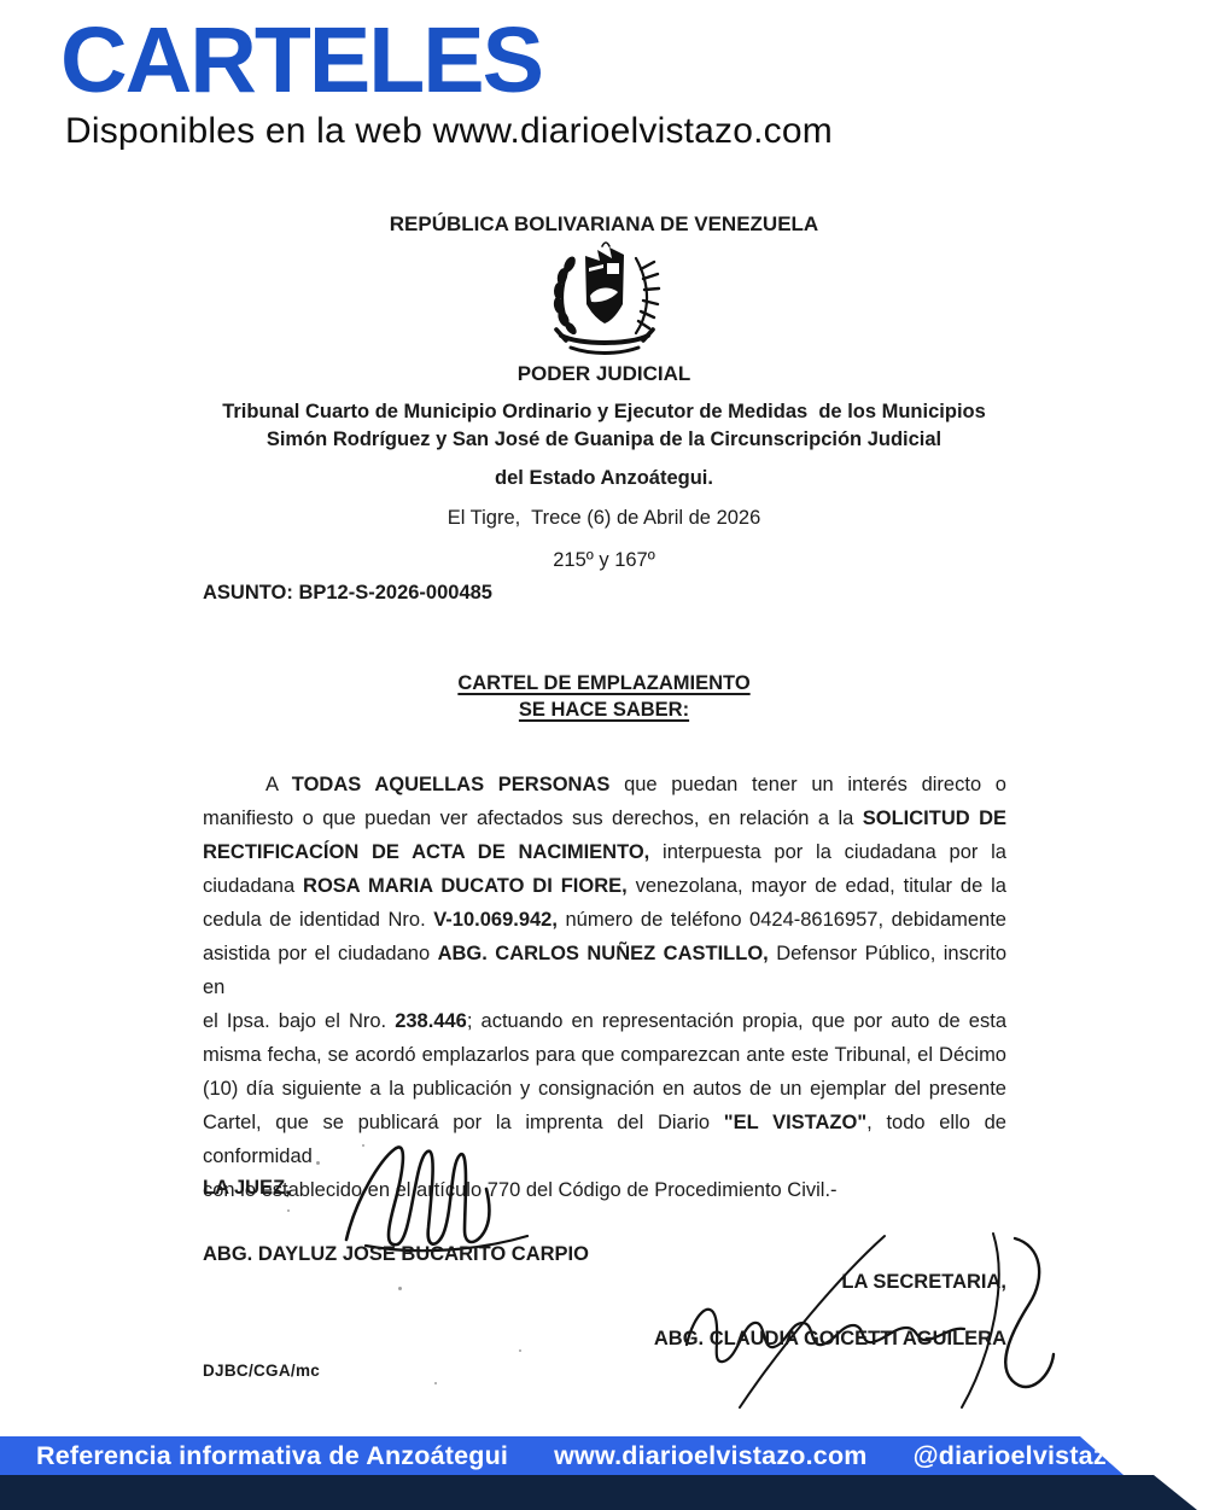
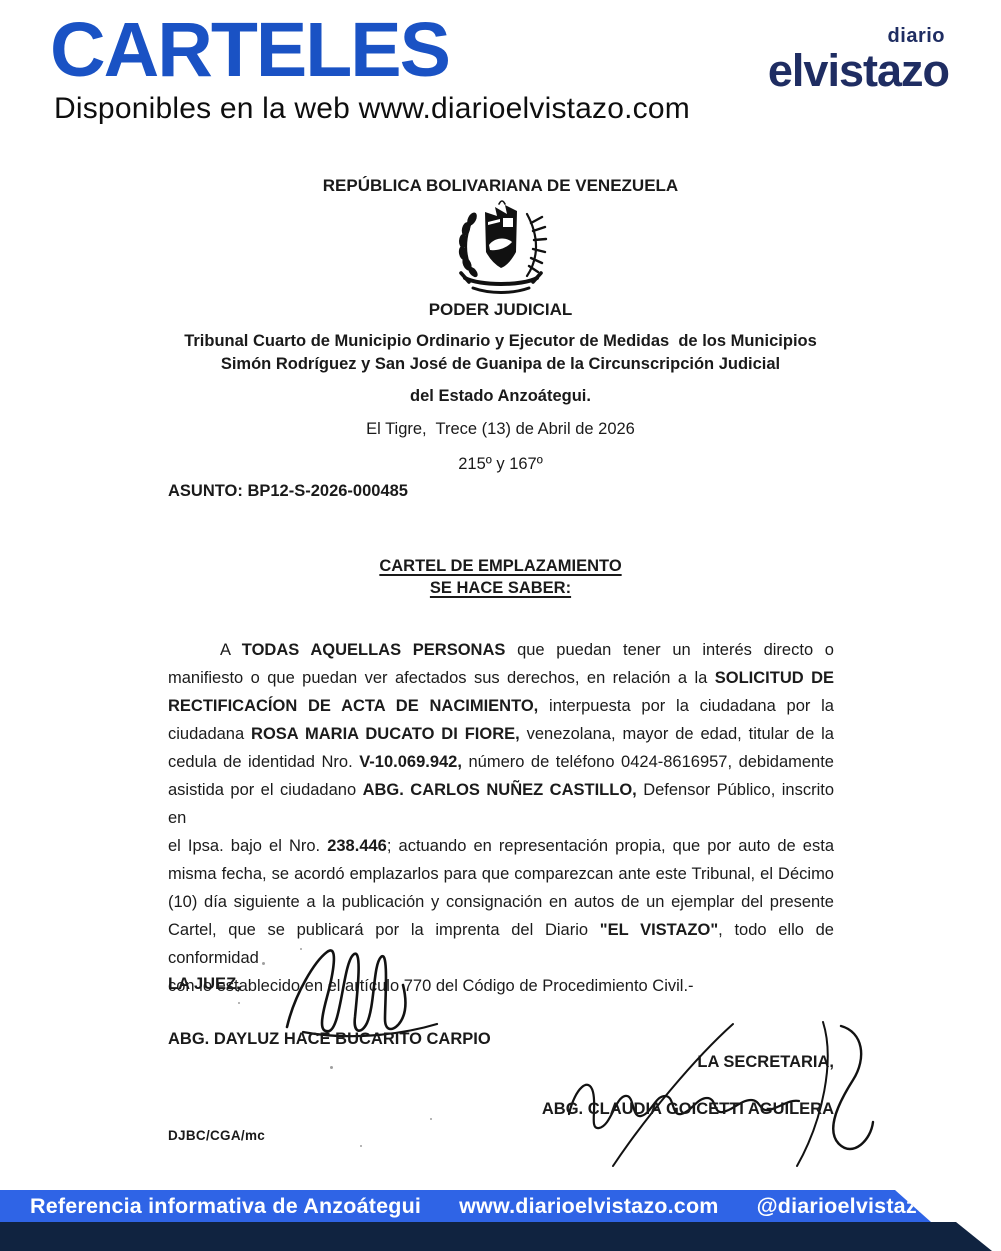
  CARTELES
  Disponibles en la web www.diarioelvistazo.com
+ diario
+ elvistazo
  REPÚBLICA BOLIVARIANA DE VENEZUELA
  PODER JUDICIAL
  Tribunal Cuarto de Municipio Ordinario y Ejecutor de Medidas de los Municipios
  Simón Rodríguez y San José de Guanipa de la Circunscripción Judicial
  del Estado Anzoátegui.
- El Tigre, Trece (6) de Abril de 2026
+ El Tigre, Trece (13) de Abril de 2026
  215º y 167º
  ASUNTO: BP12-S-2026-000485
  CARTEL DE EMPLAZAMIENTO
  SE HACE SABER:
  A TODAS AQUELLAS PERSONAS que puedan tener un interés directo o
  manifiesto o que puedan ver afectados sus derechos, en relación a la SOLICITUD DE
  RECTIFICACÍON DE ACTA DE NACIMIENTO, interpuesta por la ciudadana por la
  ciudadana ROSA MARIA DUCATO DI FIORE, venezolana, mayor de edad, titular de la
  cedula de identidad Nro. V-10.069.942, número de teléfono 0424-8616957, debidamente
  asistida por el ciudadano ABG. CARLOS NUÑEZ CASTILLO, Defensor Público, inscrito en
  el Ipsa. bajo el Nro. 238.446; actuando en representación propia, que por auto de esta
  misma fecha, se acordó emplazarlos para que comparezcan ante este Tribunal, el Décimo
  (10) día siguiente a la publicación y consignación en autos de un ejemplar del presente
  Cartel, que se publicará por la imprenta del Diario "EL VISTAZO", todo ello de conformidad
  con lo establecido en el atíulo 770 del Código de Procedimiento Civil.-
  LA JUEZ,
- ABG. DAYLUZ JOSE BUCARITO CARPIO
+ ABG. DAYLUZ HACE BUCARITO CARPIO
  LA SECRETARIA,
  ABG. CLAUDIA GOICETTI AGUILERA
  DJBC/CGA/mc
  Referencia informativa de Anzoátegui
  www.diarioelvistazo.com
  @diarioelvistaz
